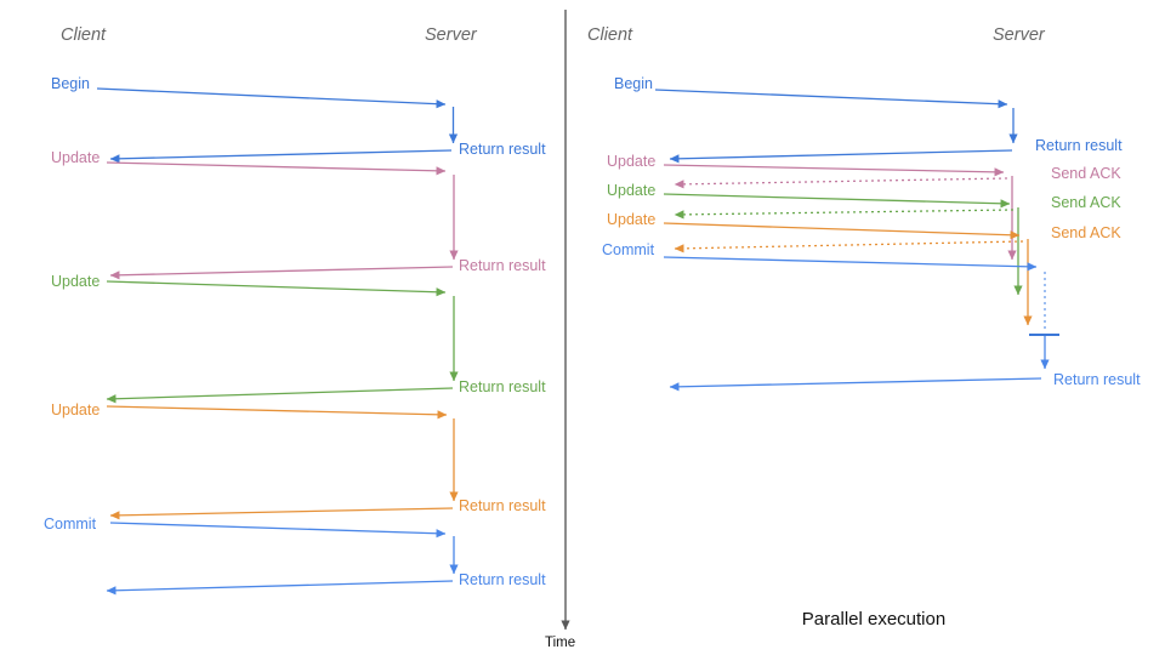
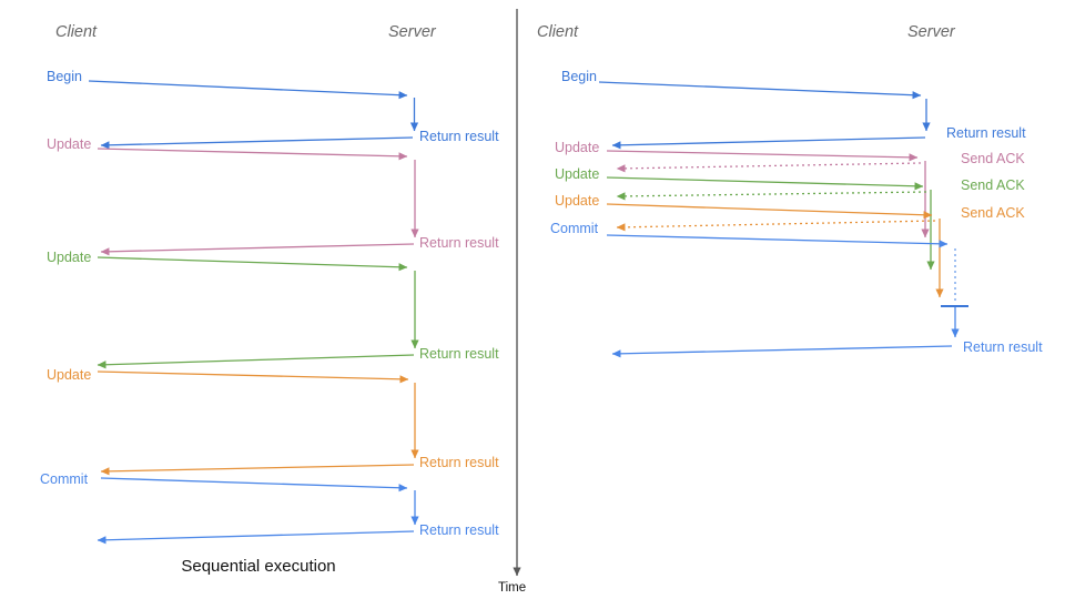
  Client
  Server
  Begin
  Update
  Update
  Update
  Commit
  Return result
  Return result
  Return result
  Return result
  Return result
+ Sequential execution
  Client
  Server
  Begin
  Update
  Update
  Update
  Commit
  Return result
  Send ACK
  Send ACK
  Send ACK
  Return result
- Parallel execution
  Time
